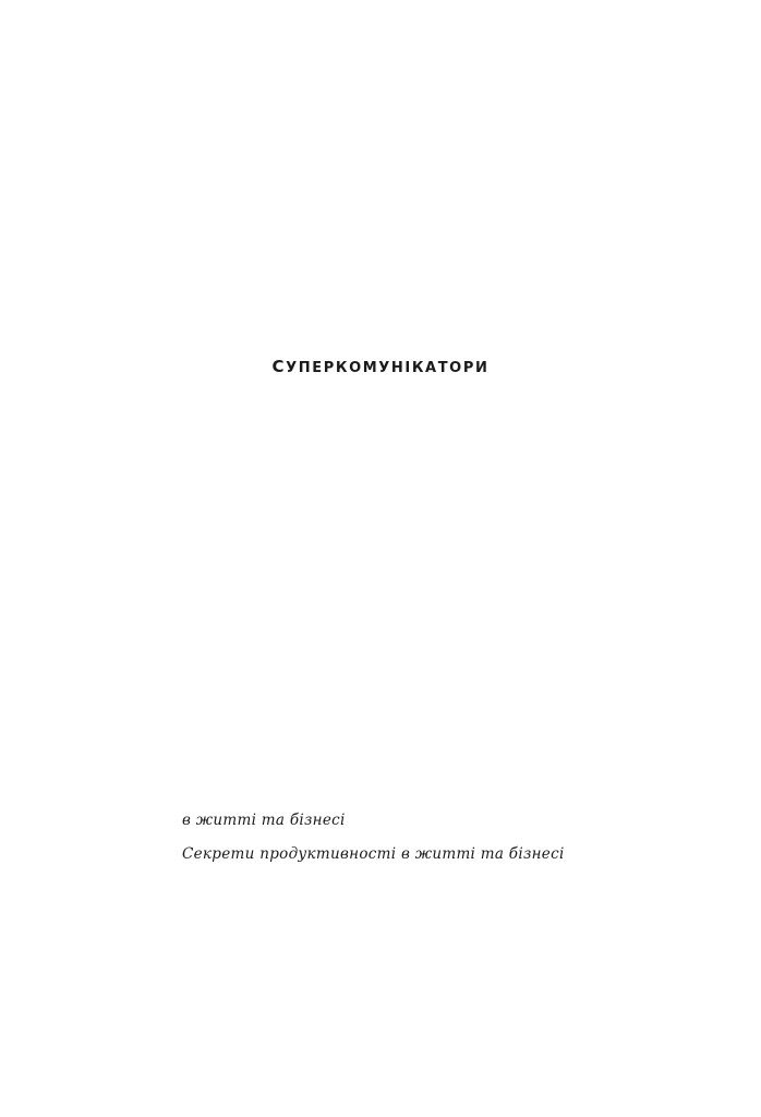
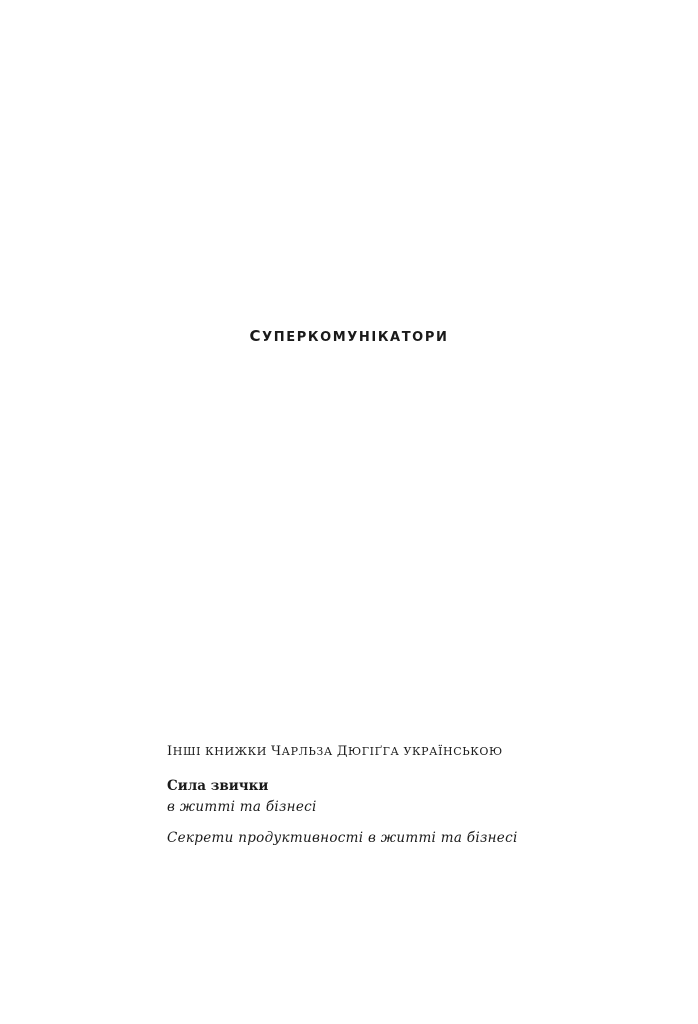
  СУПЕРКОМУНІКАТОРИ
+ ІНШІ КНИЖКИ ЧАРЛЬЗА ДЮГІҐГА УКРАЇНСЬКОЮ
+ Сила звички
  в житті та бізнесі
  Секрети продуктивності в житті та бізнесі
